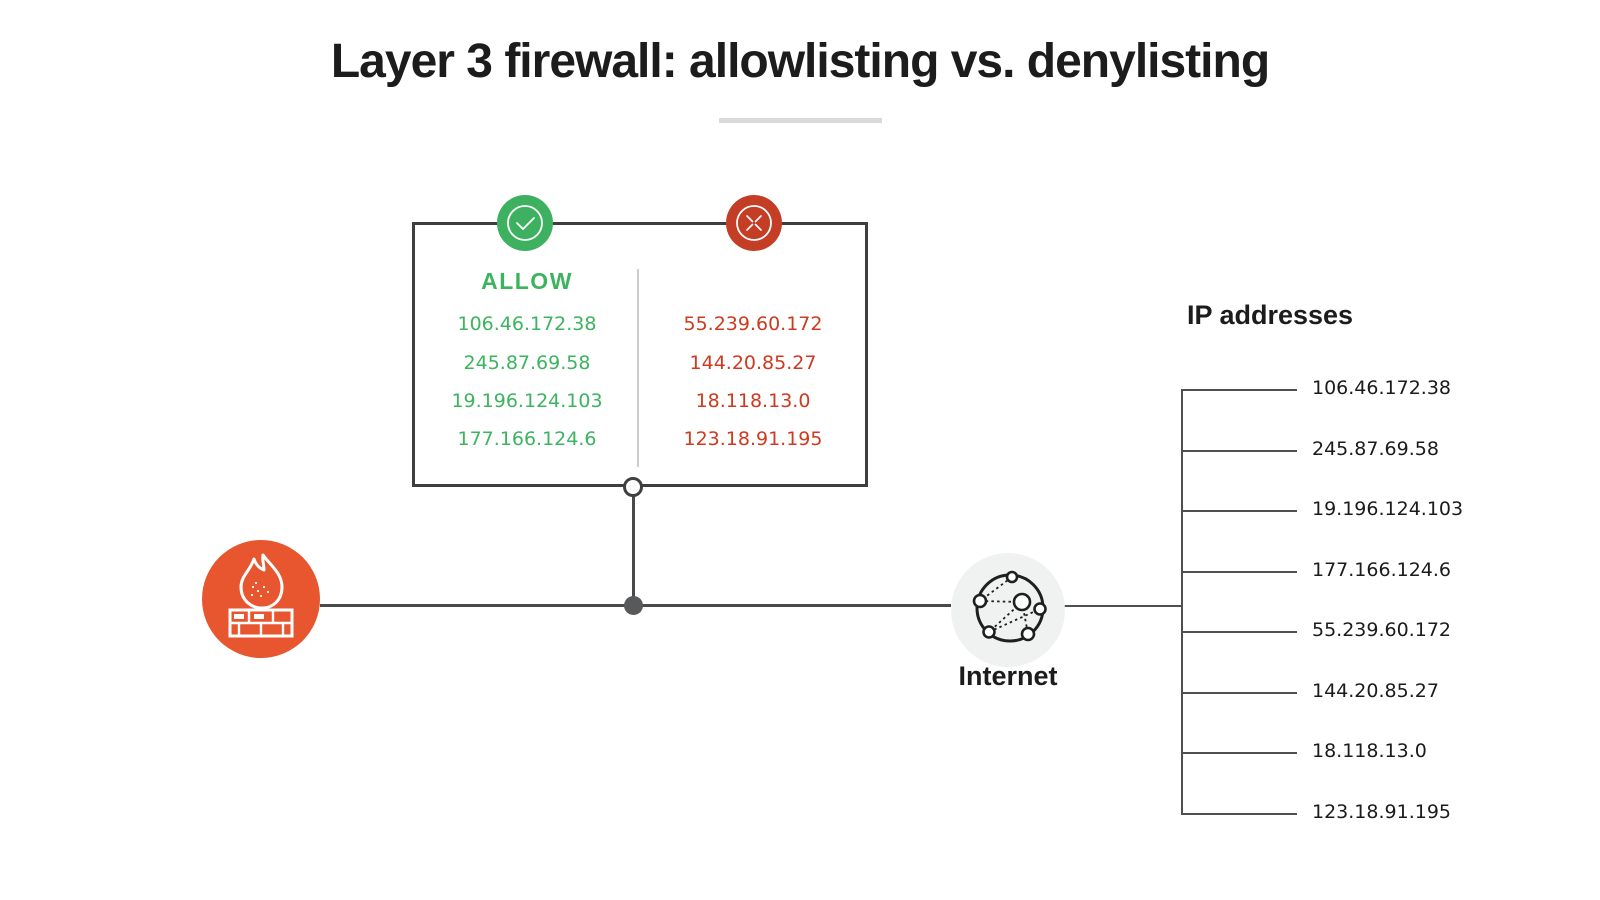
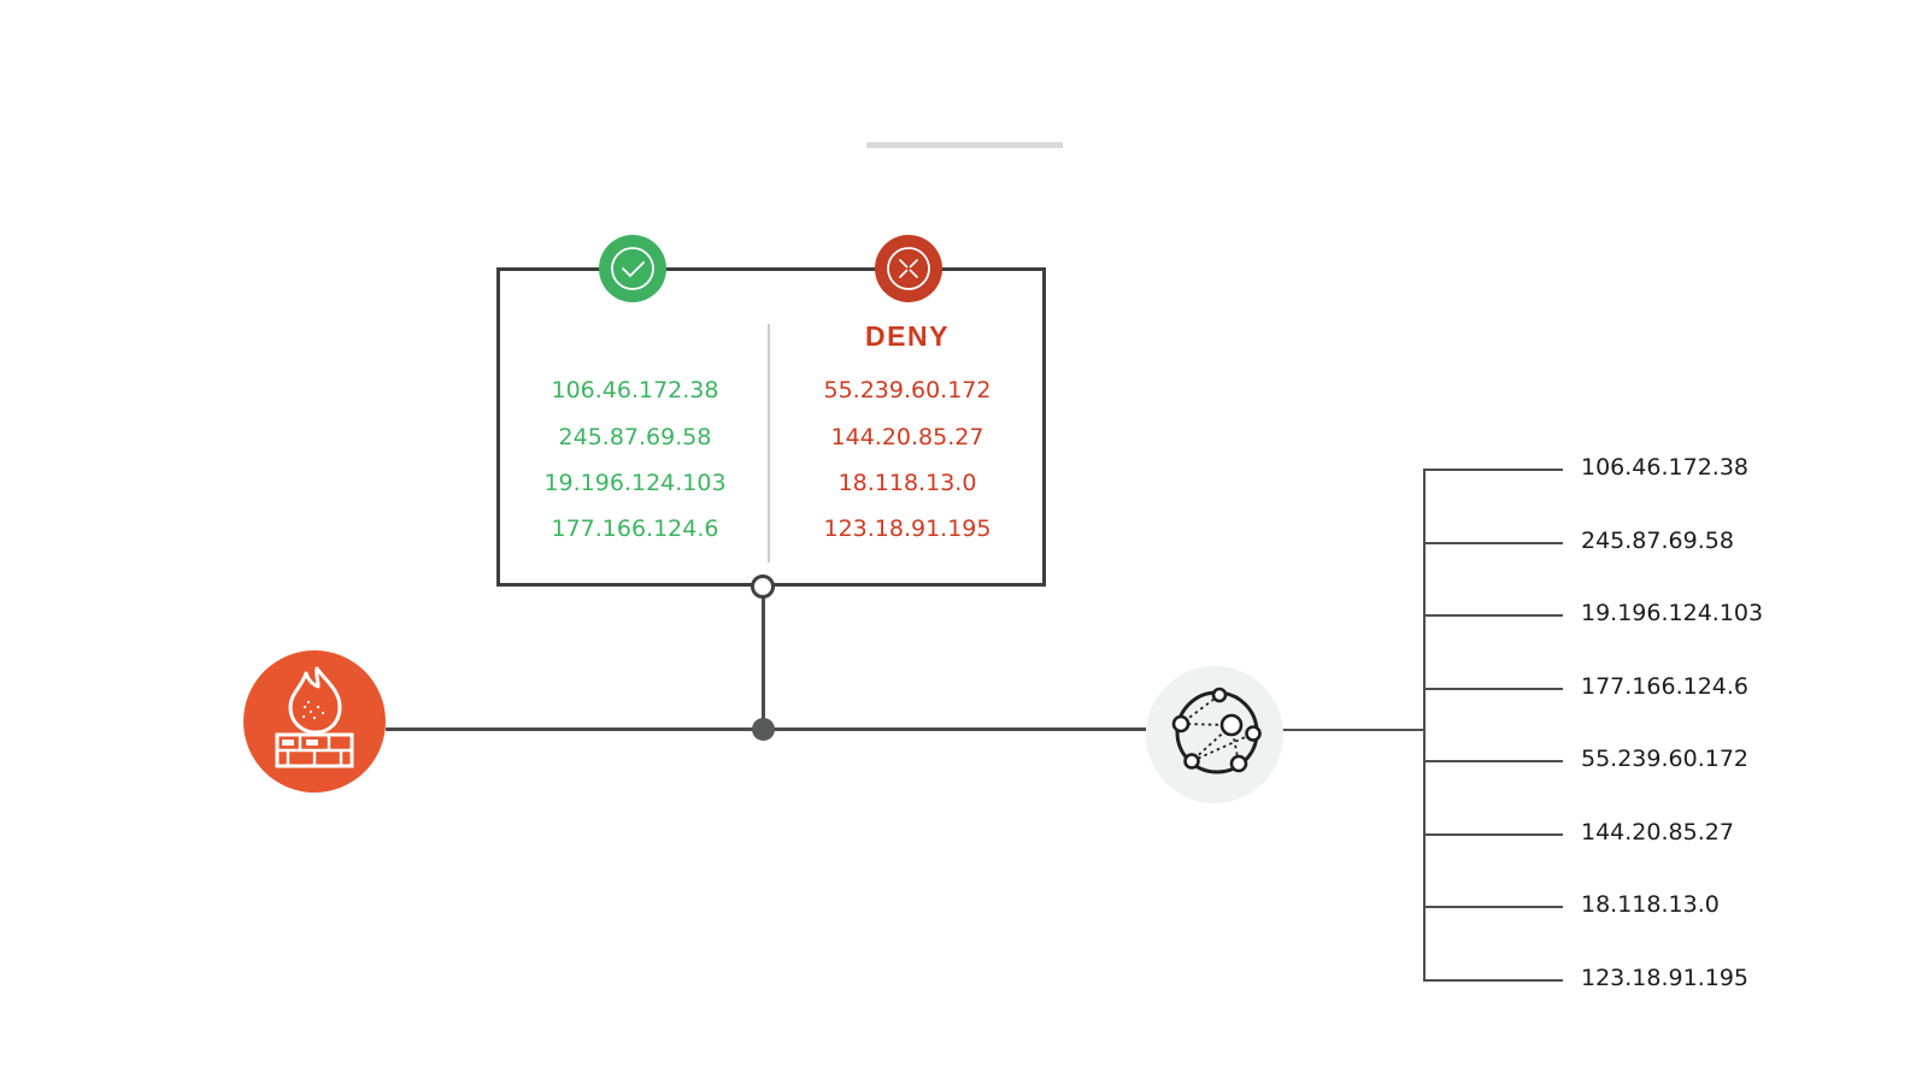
- Layer 3 firewall: allowlisting vs. denylisting
- ALLOW
  106.46.172.38
  245.87.69.58
  19.196.124.103
  177.166.124.6
+ DENY
  55.239.60.172
  144.20.85.27
  18.118.13.0
  123.18.91.195
- Internet
- IP addresses
  106.46.172.38
  245.87.69.58
  19.196.124.103
  177.166.124.6
  55.239.60.172
  144.20.85.27
  18.118.13.0
  123.18.91.195
